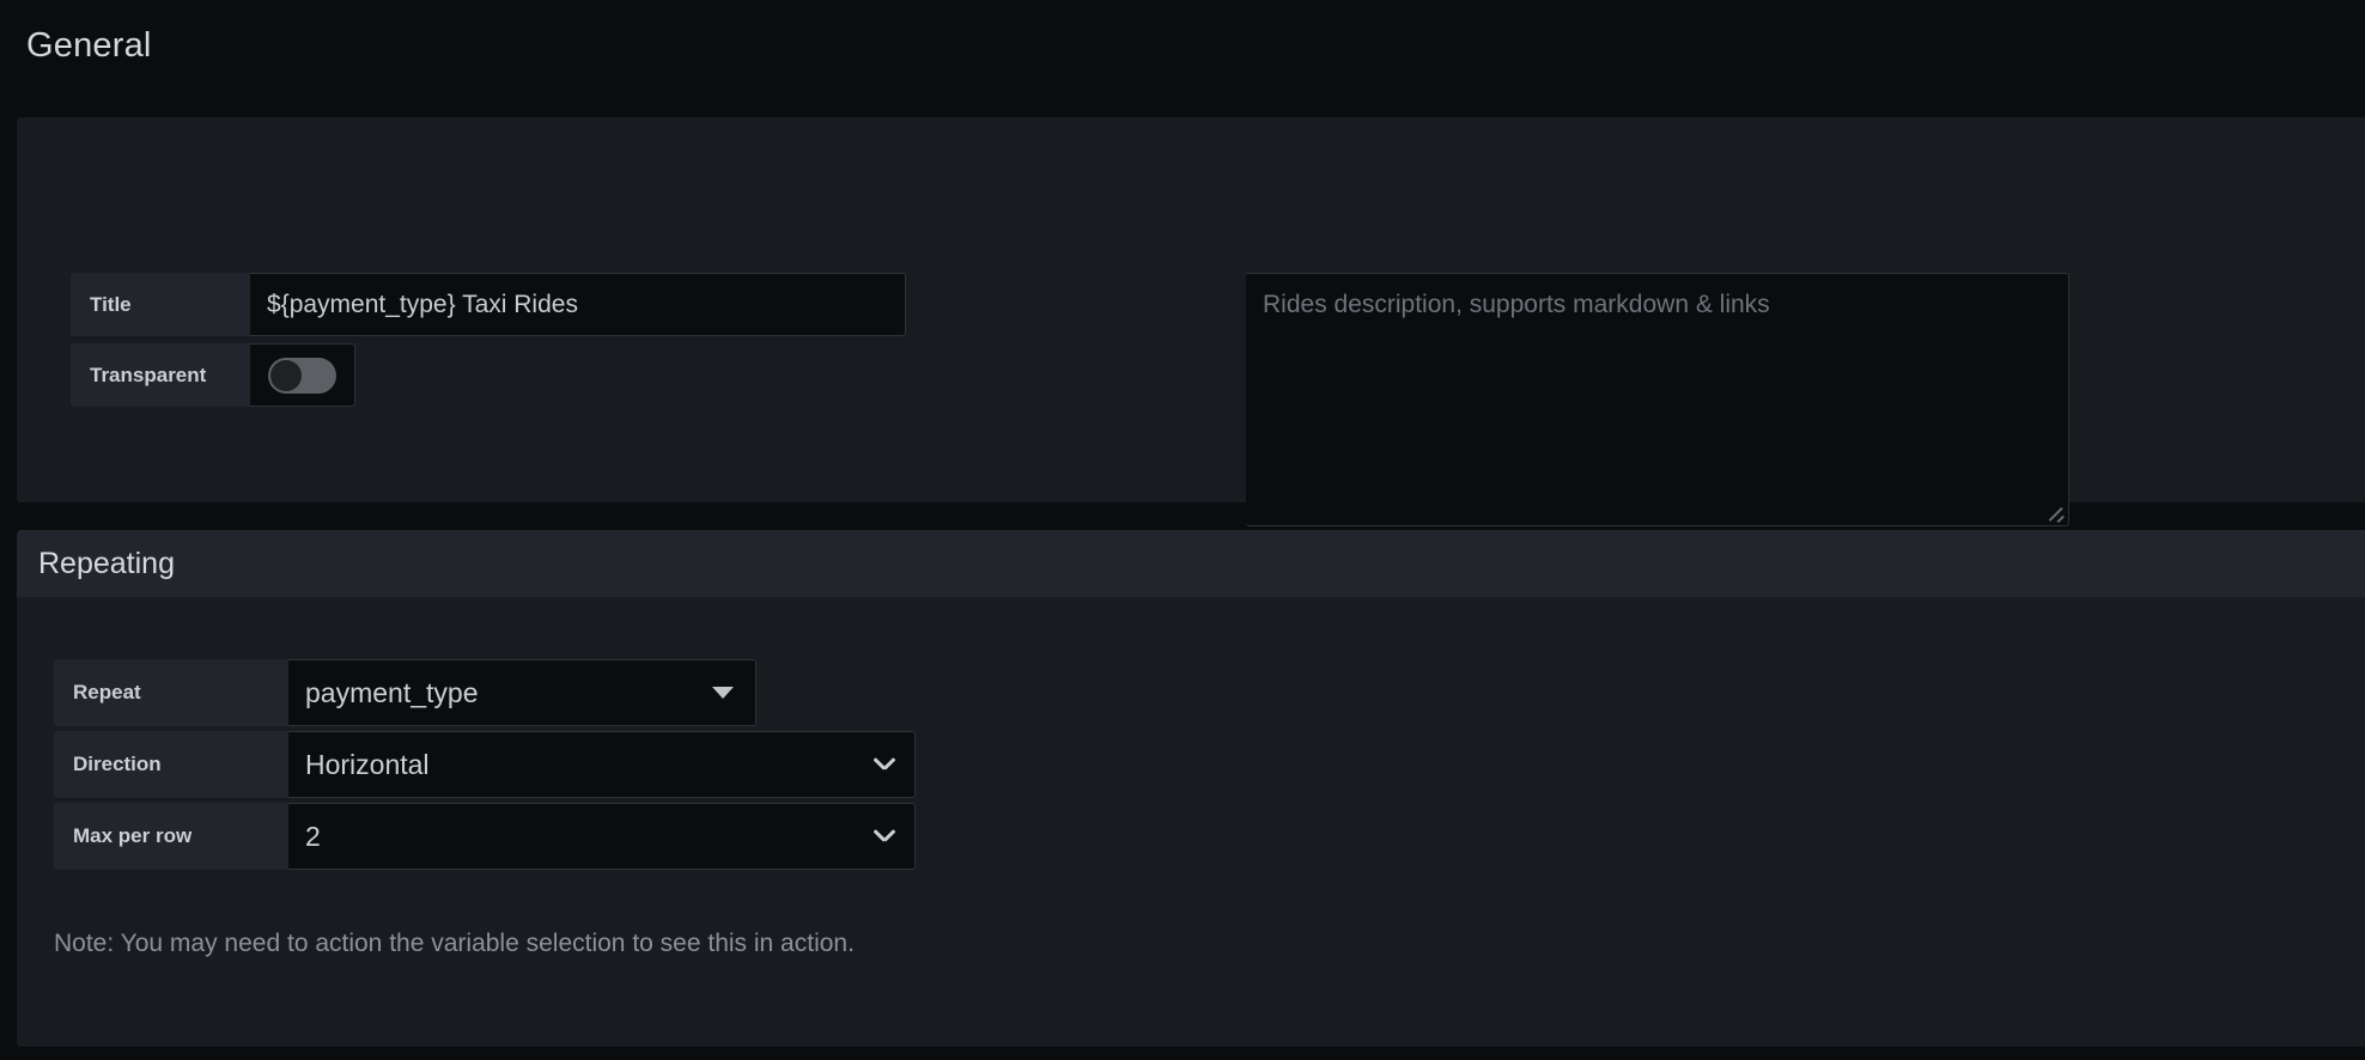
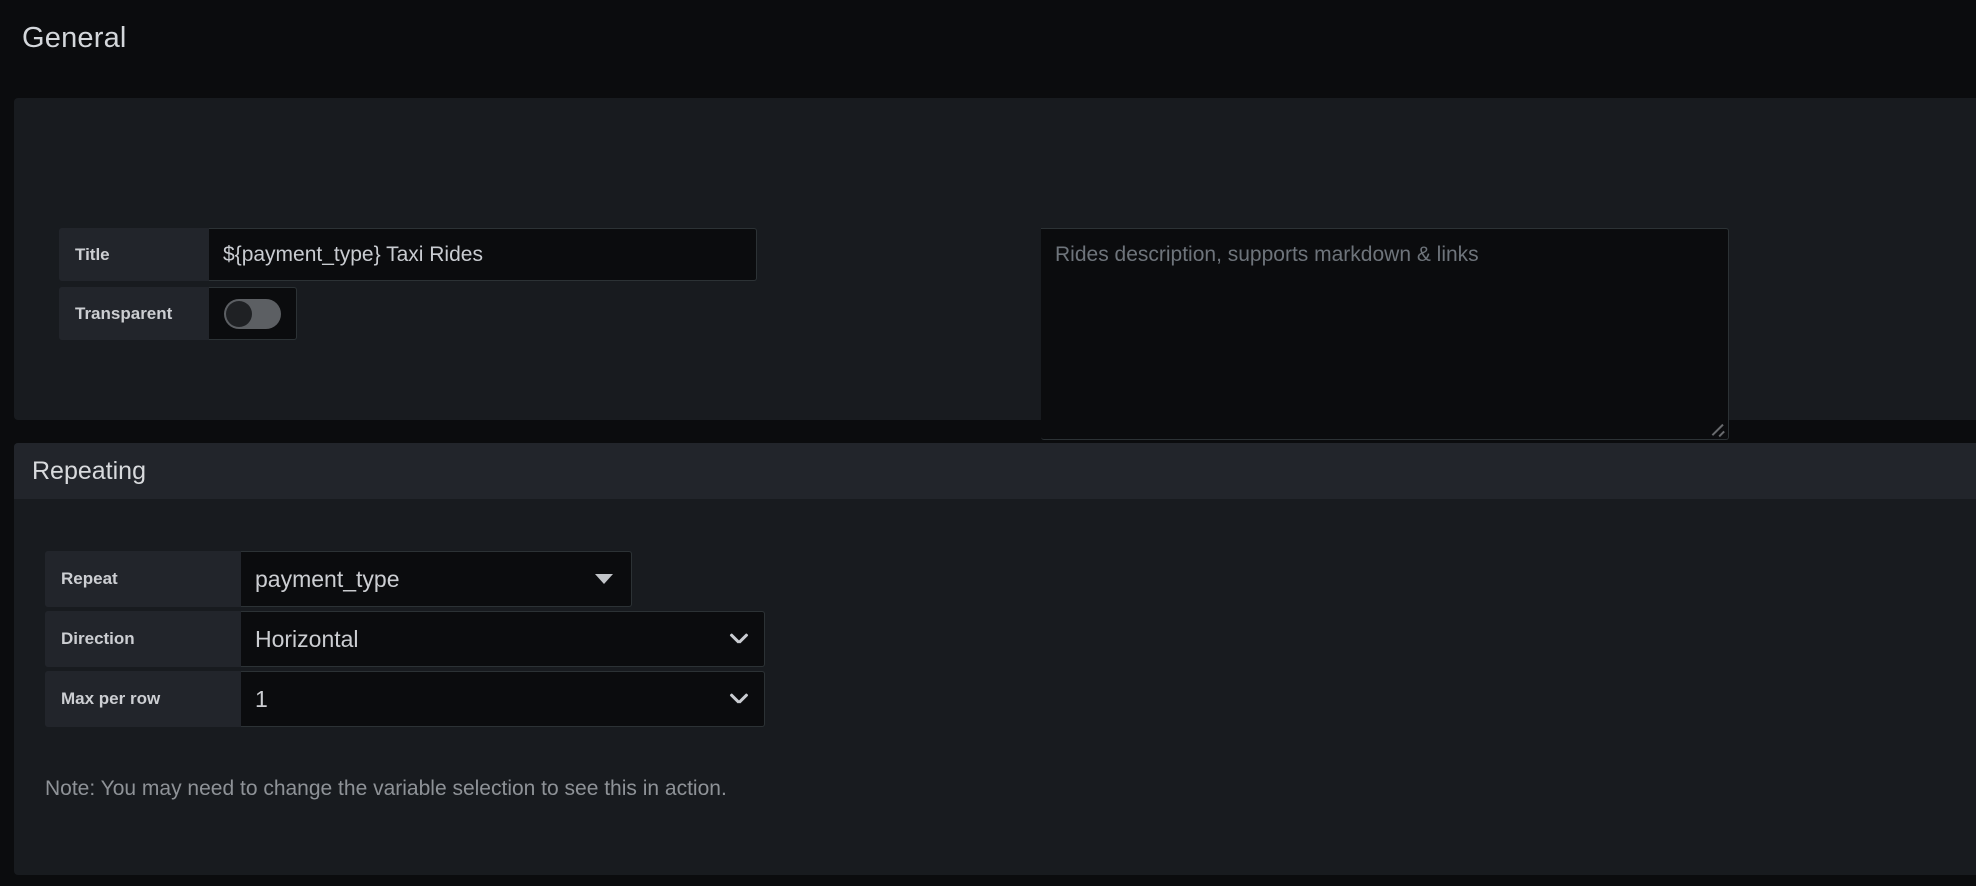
  General
  Title
  ${payment_type} Taxi Rides
  Transparent
  Rides description, supports markdown & links
  Repeating
  Repeat
  payment_type
  Direction
  Horizontal
  Max per row
- 2
+ 1
- Note: You may need to action the variable selection to see this in action.
+ Note: You may need to change the variable selection to see this in action.
